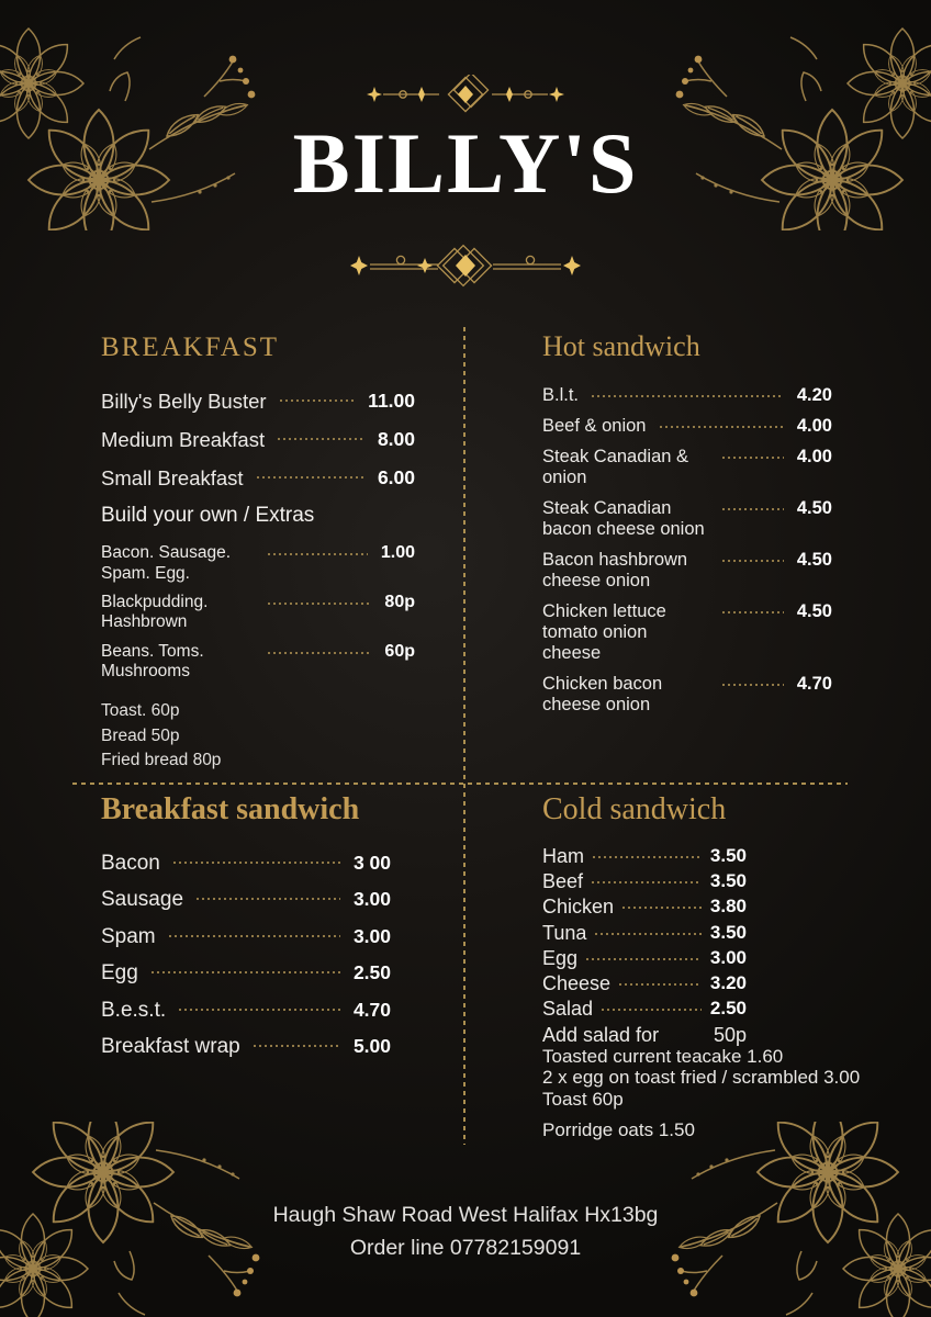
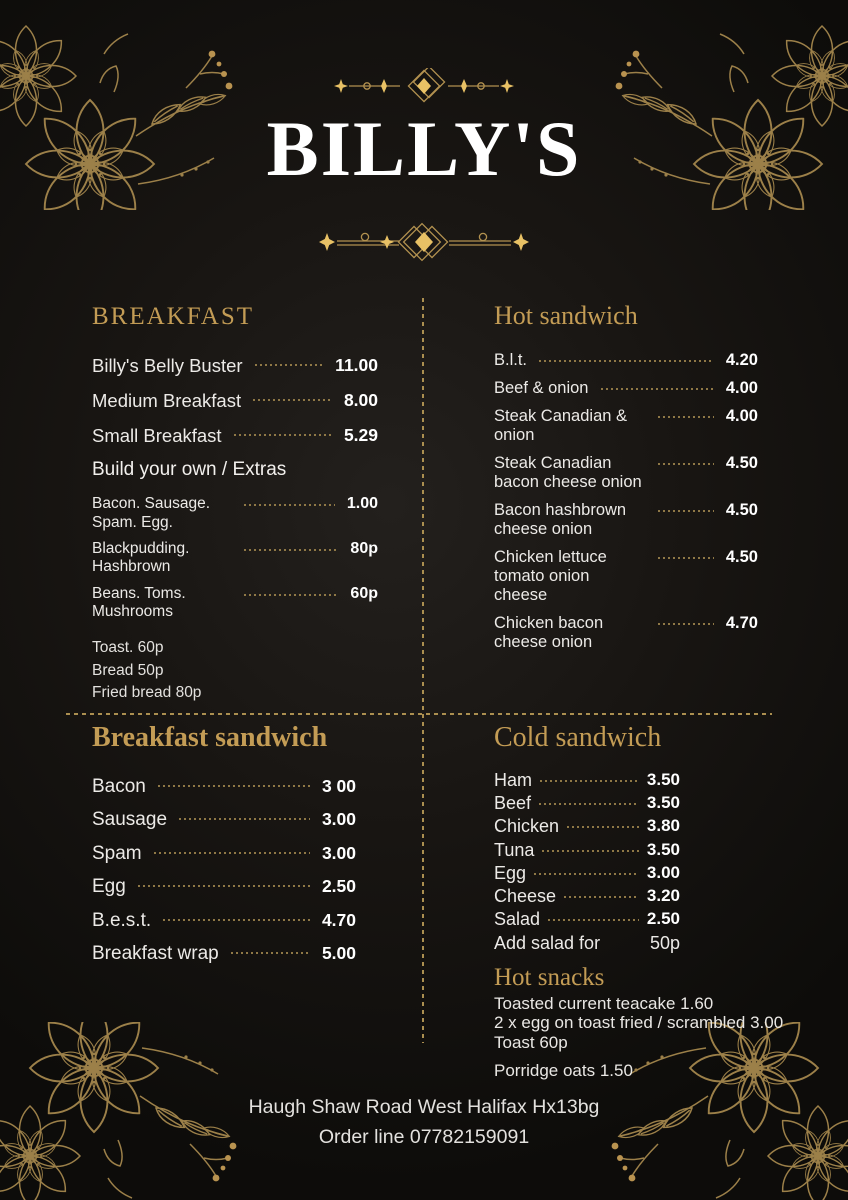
  BILLY'S
  BREAKFAST
  Billy's Belly Buster
  11.00
  Medium Breakfast
  8.00
  Small Breakfast
- 6.00
+ 5.29
  Build your own / Extras
  Bacon. Sausage. Spam. Egg.
  1.00
  Blackpudding. Hashbrown
  80p
  Beans. Toms. Mushrooms
  60p
  Toast. 60p
  Bread 50p
  Fried bread 80p
  Hot sandwich
  B.l.t.
  4.20
  Beef & onion
  4.00
  Steak Canadian & onion
  4.00
  Steak Canadian bacon cheese onion
  4.50
  Bacon hashbrown cheese onion
  4.50
  Chicken lettuce tomato onion cheese
  4.50
  Chicken bacon cheese onion
  4.70
  Breakfast sandwich
  Bacon
  3 00
  Sausage
  3.00
  Spam
  3.00
  Egg
  2.50
  B.e.s.t.
  4.70
  Breakfast wrap
  5.00
  Cold sandwich
  Ham
  3.50
  Beef
  3.50
  Chicken
  3.80
  Tuna
  3.50
  Egg
  3.00
  Cheese
  3.20
  Salad
  2.50
  Add salad for
  50p
+ Hot snacks
  Toasted current teacake 1.60
  2 x egg on toast fried / scrambled 3.00
  Toast 60p
  Porridge oats 1.50
  Haugh Shaw Road West Halifax Hx13bg
  Order line 07782159091
